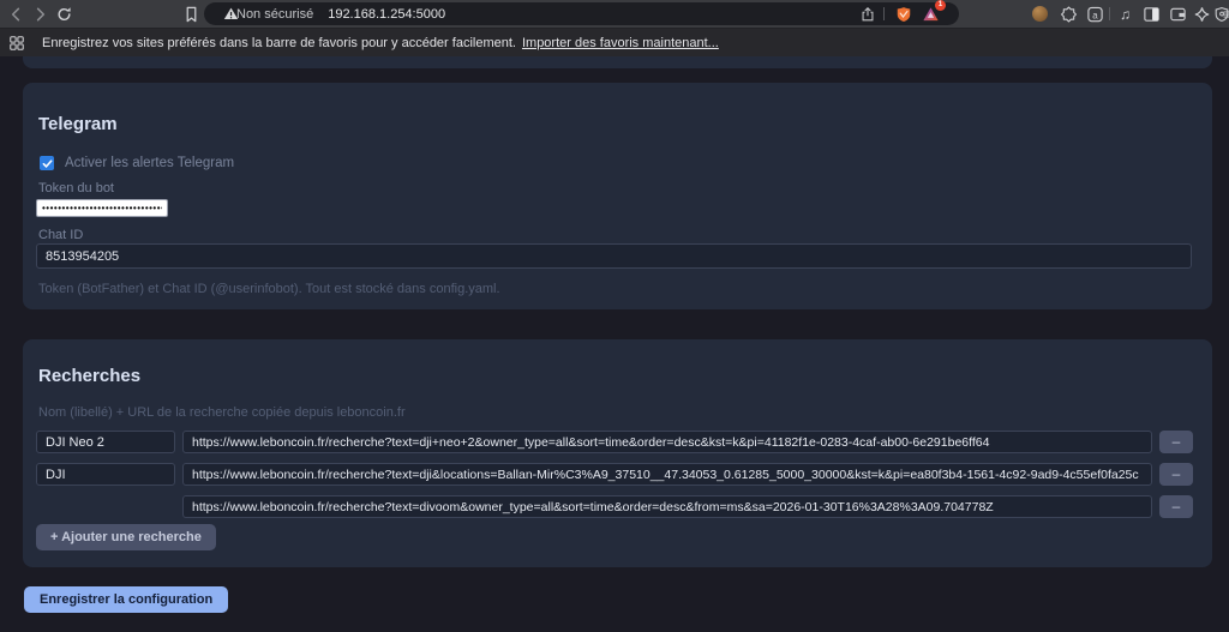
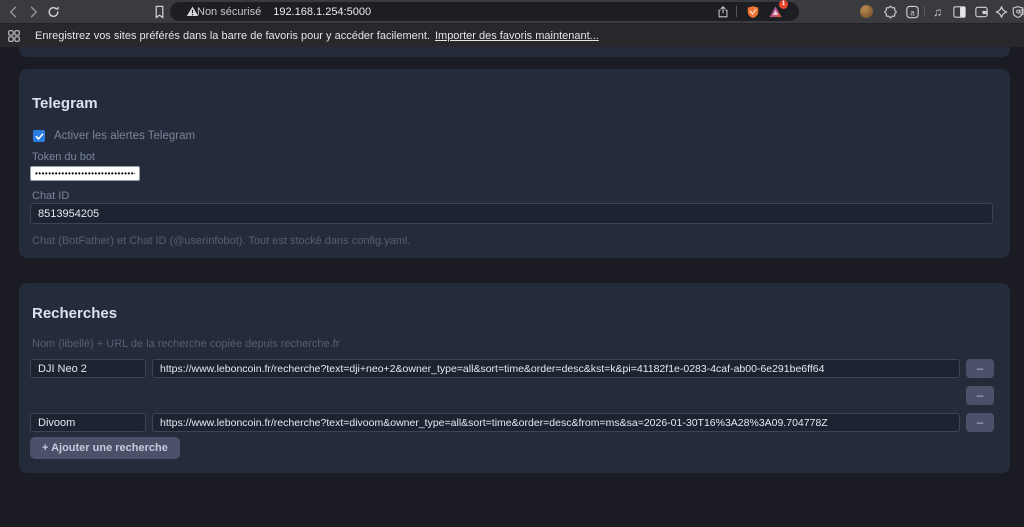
  Non sécurisé
  192.168.1.254:5000
  a
  ♫
  ≡
  Enregistrez vos sites préférés dans la barre de favoris pour y accéder facilement.
  Importer des favoris maintenant...
  Telegram
  Activer les alertes Telegram
  Token du bot
  ••••••••••••••••••••••••••••••
  Chat ID
  8513954205
- Token (BotFather) et Chat ID (@userinfobot). Tout est stocké dans config.yaml.
+ Chat (BotFather) et Chat ID (@userinfobot). Tout est stocké dans config.yaml.
  Recherches
- Nom (libellé) + URL de la recherche copiée depuis leboncoin.fr
+ Nom (libellé) + URL de la recherche copiée depuis recherche.fr
  DJI Neo 2
  https://www.leboncoin.fr/recherche?text=dji+neo+2&owner_type=all&sort=time&order=desc&kst=k&pi=41182f1e-0283-4caf-ab00-6e291be6ff64
  –
- DJI
- https://www.leboncoin.fr/recherche?text=dji&locations=Ballan-Mir%C3%A9_37510__47.34053_0.61285_5000_30000&kst=k&pi=ea80f3b4-1561-4c92-9ad9-4c55ef0fa25c
  –
+ Divoom
  https://www.leboncoin.fr/recherche?text=divoom&owner_type=all&sort=time&order=desc&from=ms&sa=2026-01-30T16%3A28%3A09.704778Z
  –
  + Ajouter une recherche
- Enregistrer la configuration
